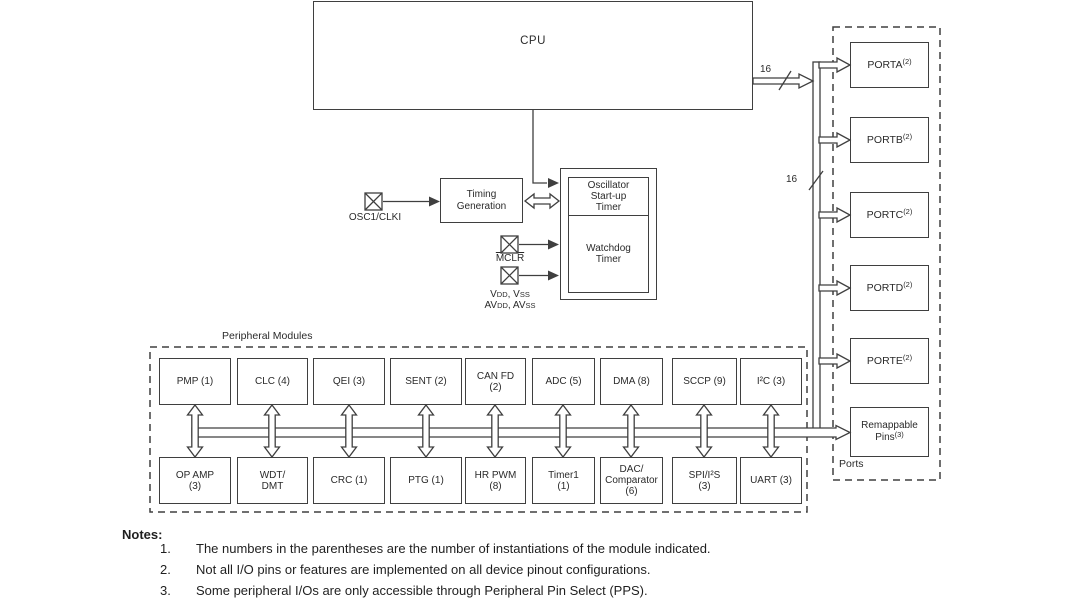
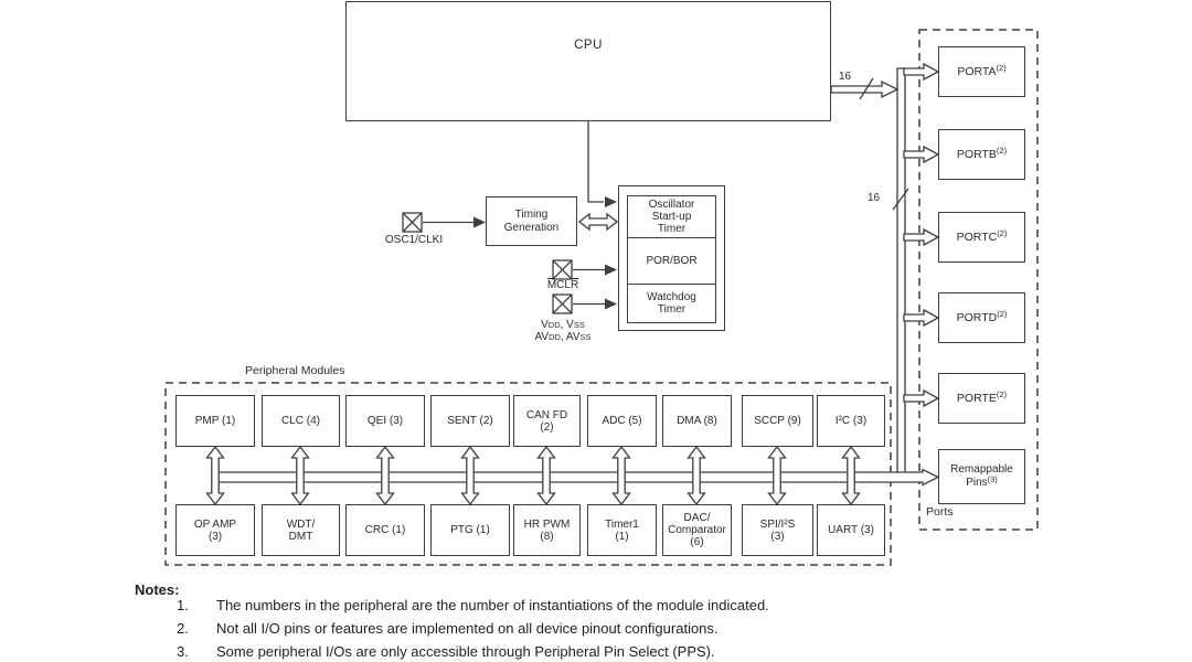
  CPU
  Timing
  Generation
  Oscillator
  Start-up
  Timer
+ POR/BOR
  Watchdog
  Timer
  OSC1/CLKI
  MCLR
  VDD, VSS
  AVDD, AVSS
  16
  16
  Peripheral Modules
  Ports
  PMP (1)
  CLC (4)
  QEI (3)
  SENT (2)
  CAN FD
  (2)
  ADC (5)
  DMA (8)
  SCCP (9)
  I²C (3)
  OP AMP
  (3)
  WDT/
  DMT
  CRC (1)
  PTG (1)
  HR PWM
  (8)
  Timer1
  (1)
  DAC/
  Comparator
  (6)
  SPI/I²S
  (3)
  UART (3)
  PORTA(2)
  PORTB(2)
  PORTC(2)
  PORTD(2)
  PORTE(2)
  Remappable Pins(3)
  Notes:
  1.
- The numbers in the parentheses are the number of instantiations of the module indicated.
+ The numbers in the peripheral are the number of instantiations of the module indicated.
  2.
  Not all I/O pins or features are implemented on all device pinout configurations.
  3.
  Some peripheral I/Os are only accessible through Peripheral Pin Select (PPS).
